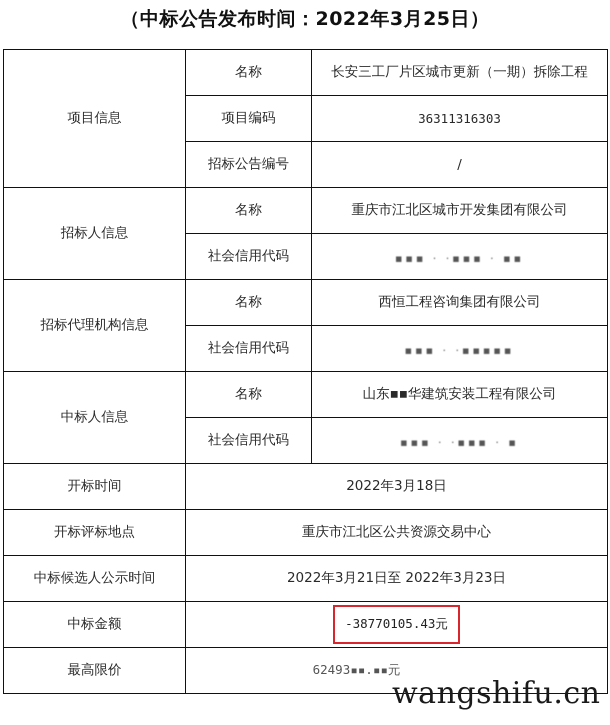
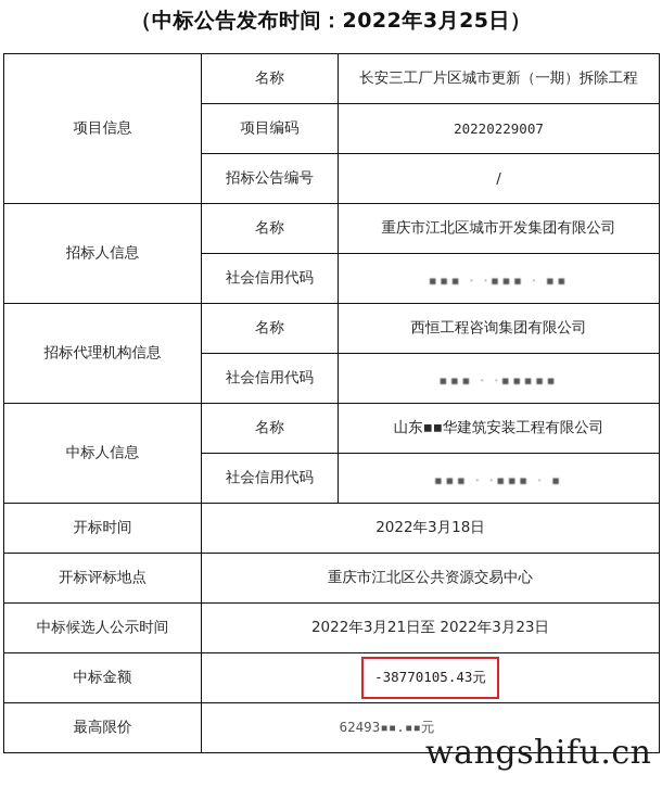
  （中标公告发布时间：2022年3月25日）
  项目信息	名称	长安三工厂片区城市更新（一期）拆除工程
- 项目编码	36311316303
+ 项目编码	20220229007
  招标公告编号	/
  招标人信息	名称	重庆市江北区城市开发集团有限公司
  社会信用代码	▪▪▪ · ·▪▪▪ · ▪▪
  招标代理机构信息	名称	西恒工程咨询集团有限公司
  社会信用代码	▪▪▪ · ·▪▪▪▪▪
  中标人信息	名称	山东▪▪华建筑安装工程有限公司
  社会信用代码	▪▪▪ · ·▪▪▪ · ▪
  开标时间	2022年3月18日
  开标评标地点	重庆市江北区公共资源交易中心
  中标候选人公示时间	2022年3月21日至 2022年3月23日
  中标金额	-38770105.43元
  最高限价	62493▪▪.▪▪元
  wangshifu.cn
